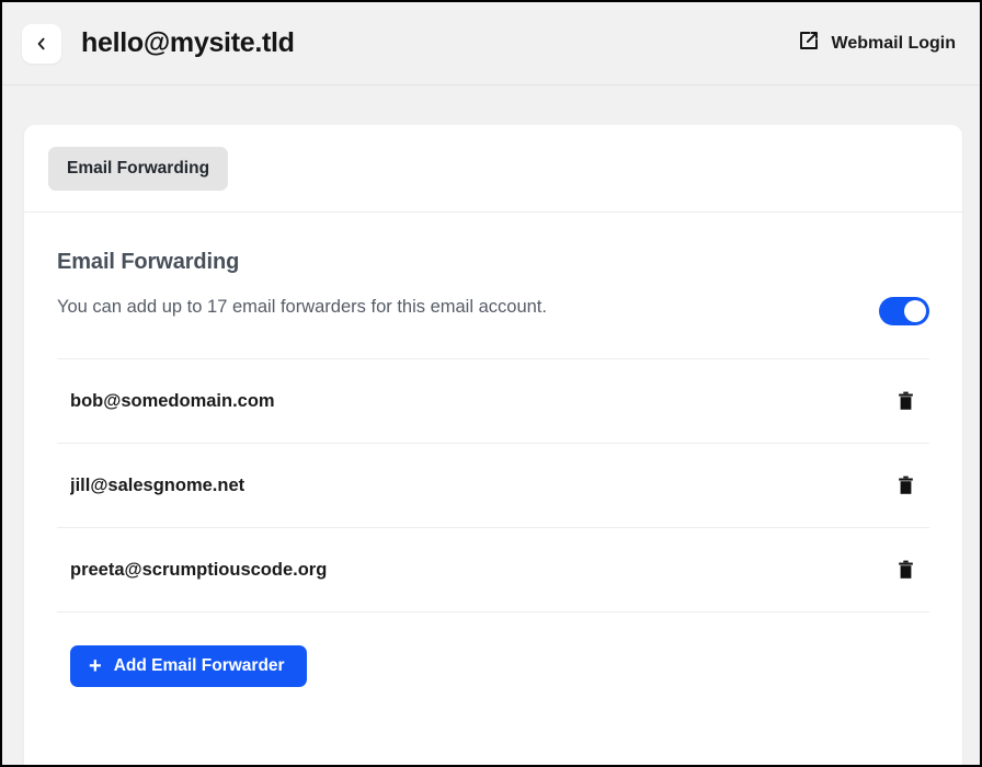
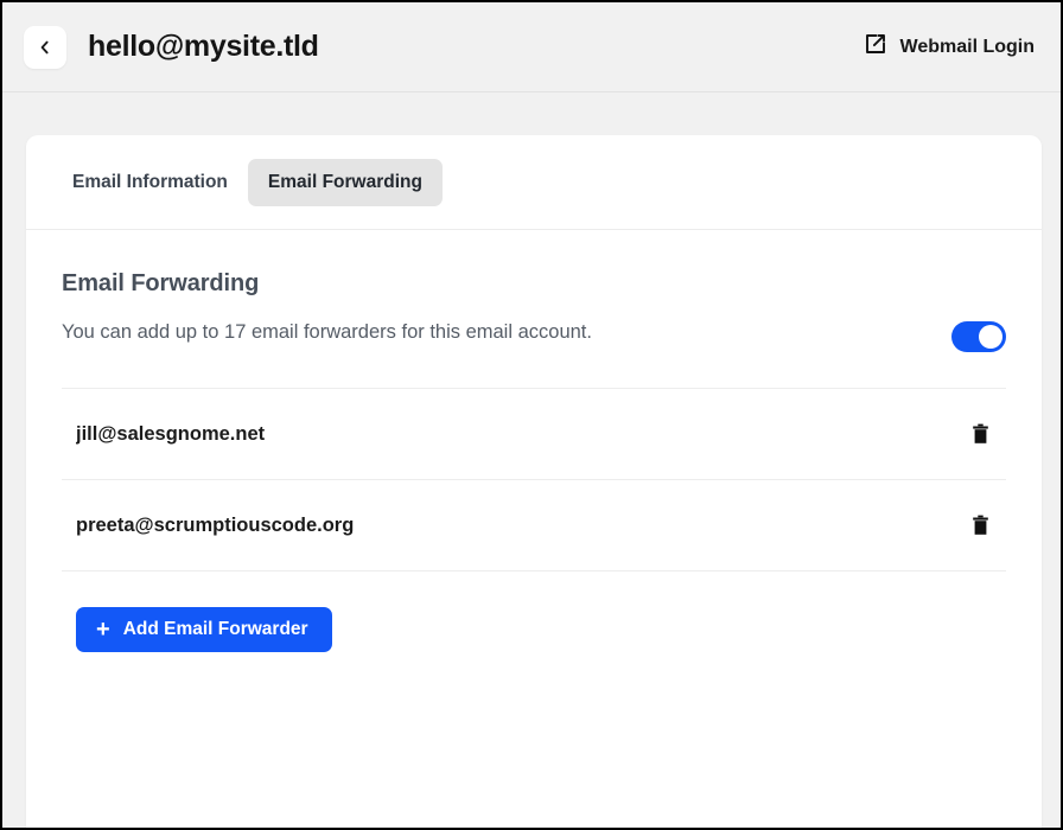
  hello@mysite.tld
  Webmail Login
+ Email Information
  Email Forwarding
  Email Forwarding
  You can add up to 17 email forwarders for this email account.
- bob@somedomain.com
  jill@salesgnome.net
  preeta@scrumptiouscode.org
  +
  Add Email Forwarder
